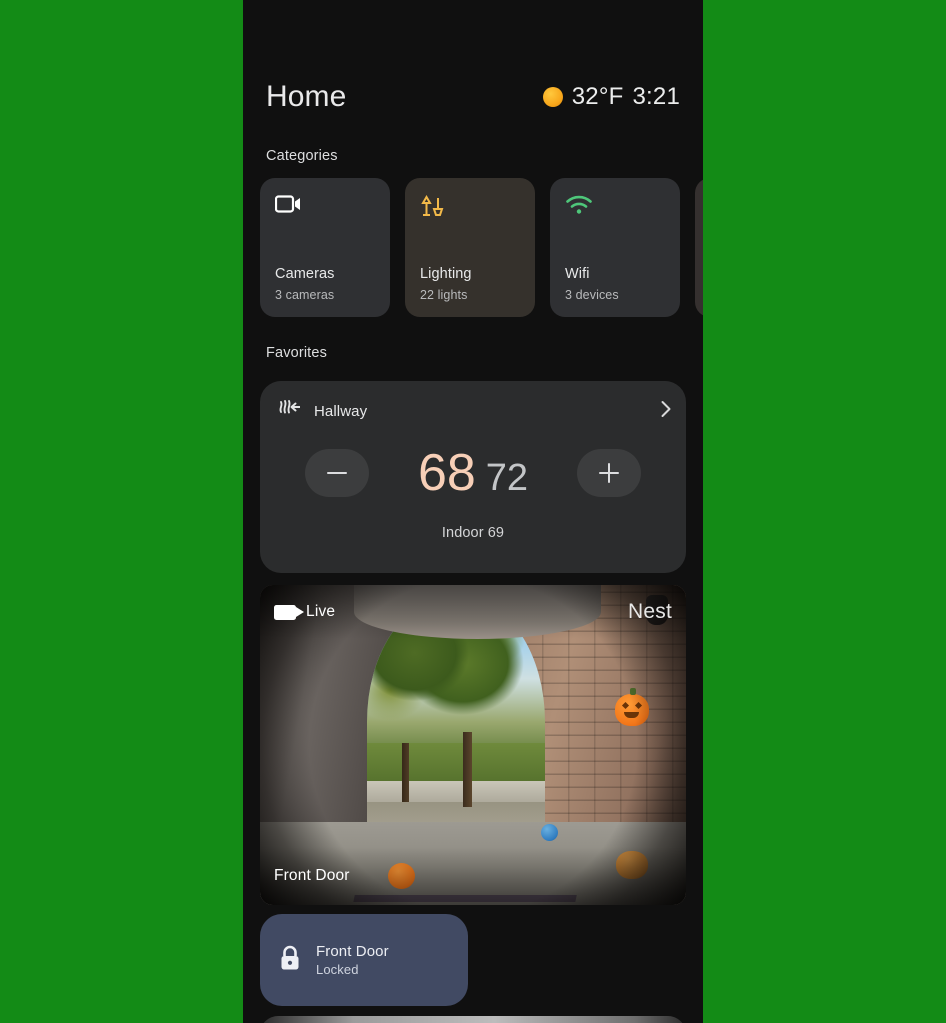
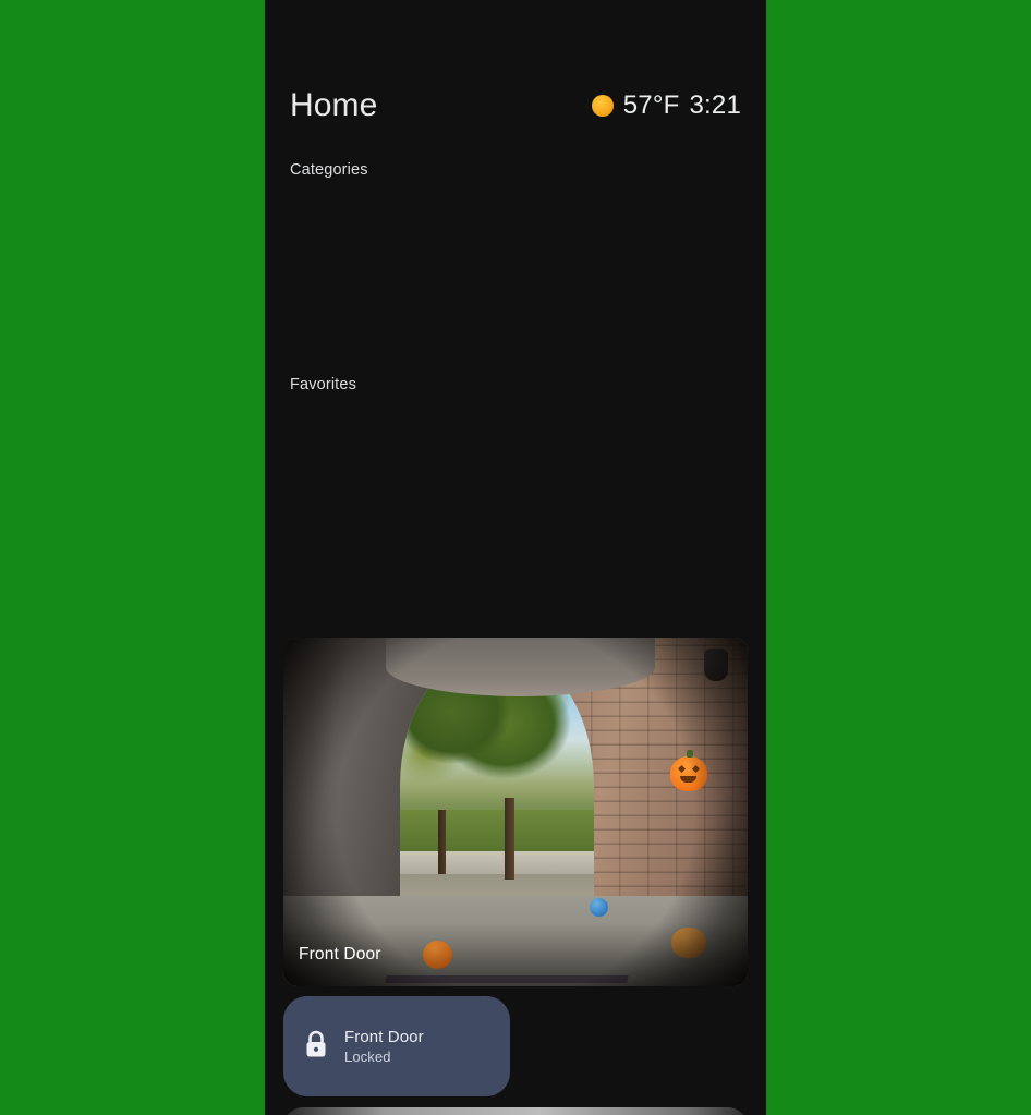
  Home
- 32°F
+ 57°F
  3:21
  Categories
- Cameras
- 3 cameras
- Lighting
- 22 lights
- Wifi
- 3 devices
  Favorites
- Hallway
- 68
- 72
- Indoor 69
- Live
- Nest
  Front Door
  Front Door
  Locked
